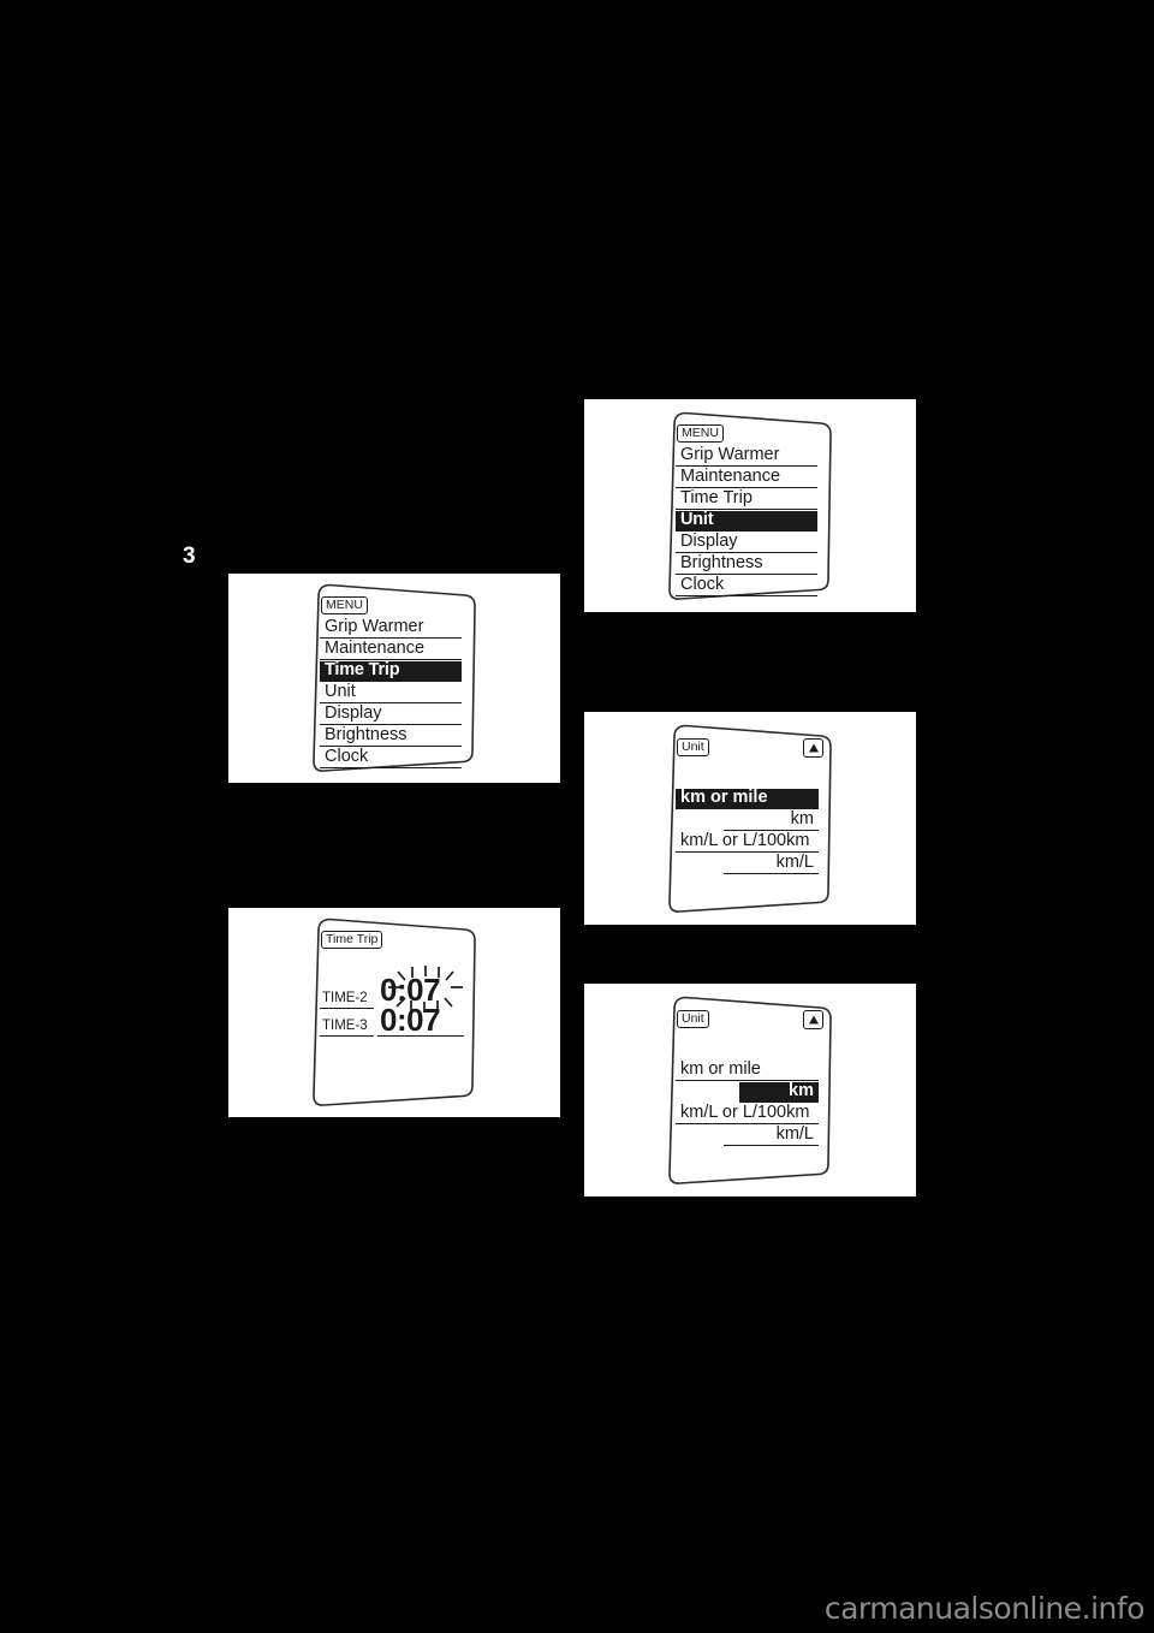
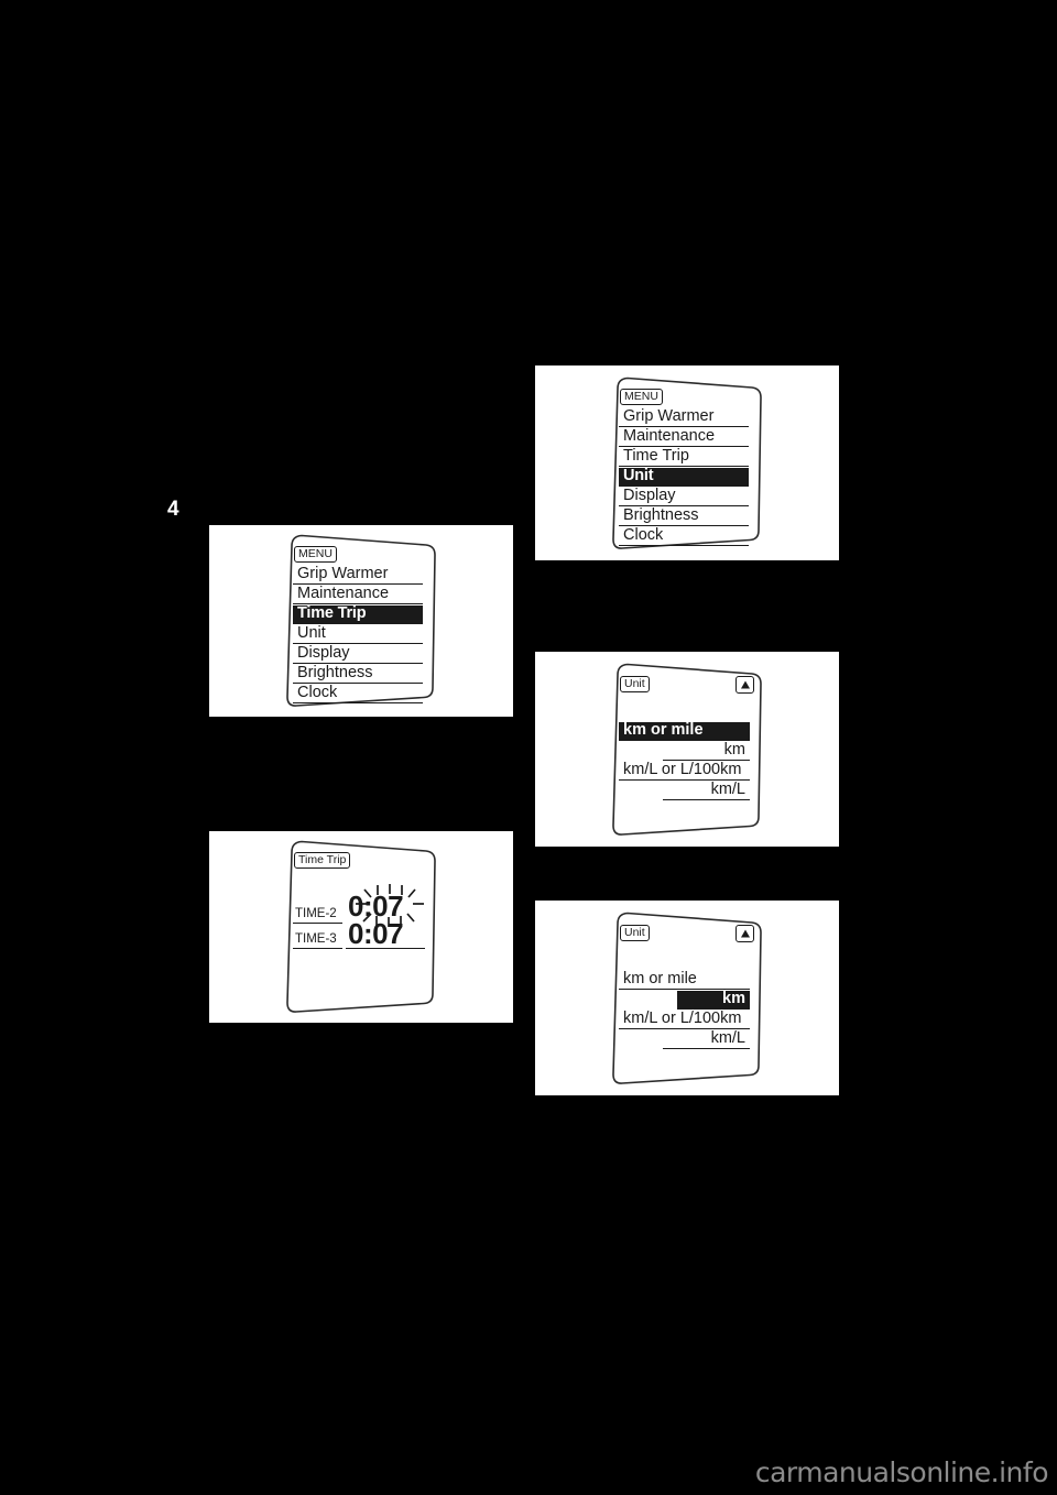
- 3
+ 4
  MENU
  Grip Warmer
  Maintenance
  Time Trip
  Unit
  Display
  Brightness
  Clock
  Time Trip
  TIME-2
  0:07
  TIME-3
  0:07
  MENU
  Grip Warmer
  Maintenance
  Time Trip
  Unit
  Display
  Brightness
  Clock
  Unit
  km or mile
  km
  km/L or L/100km
  km/L
  Unit
  km or mile
  km
  km/L or L/100km
  km/L
  carmanualsonline.info
